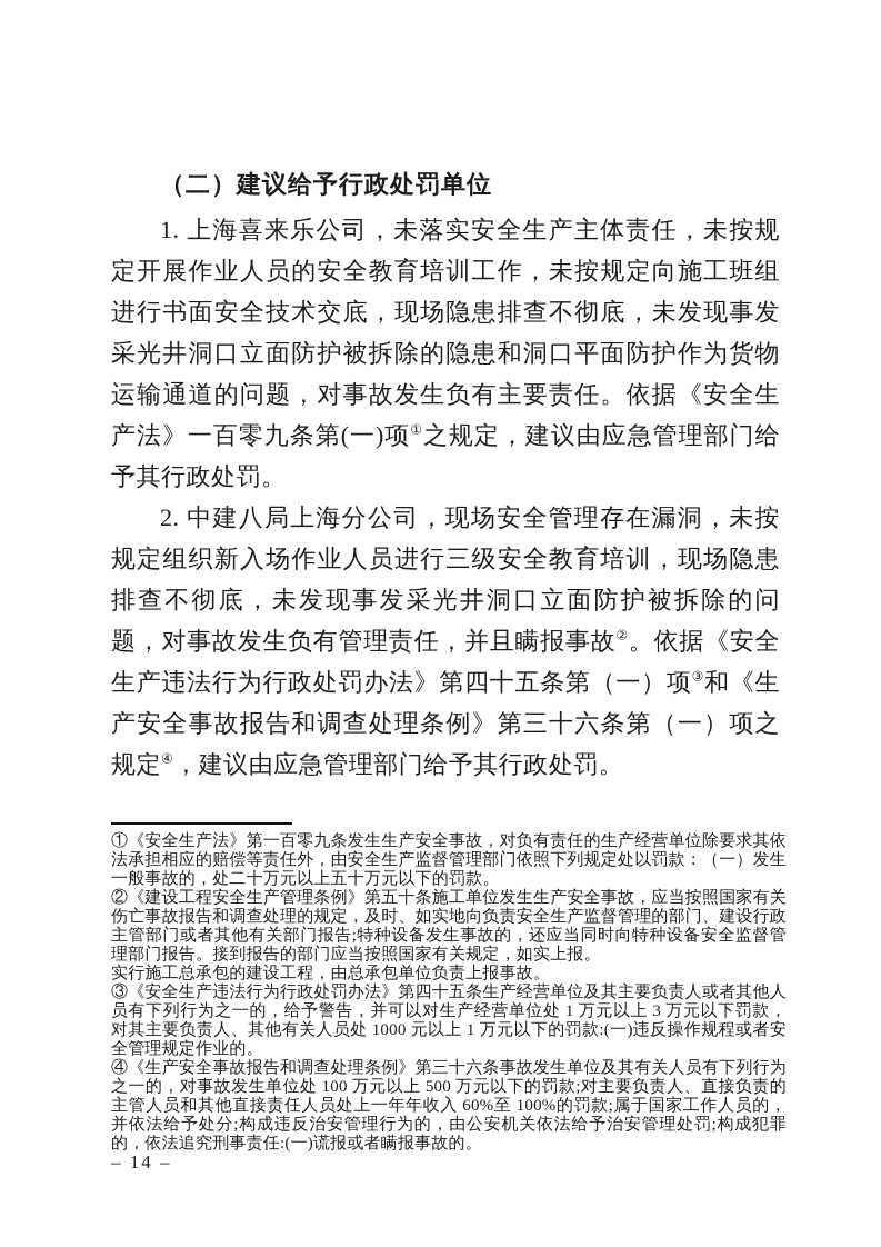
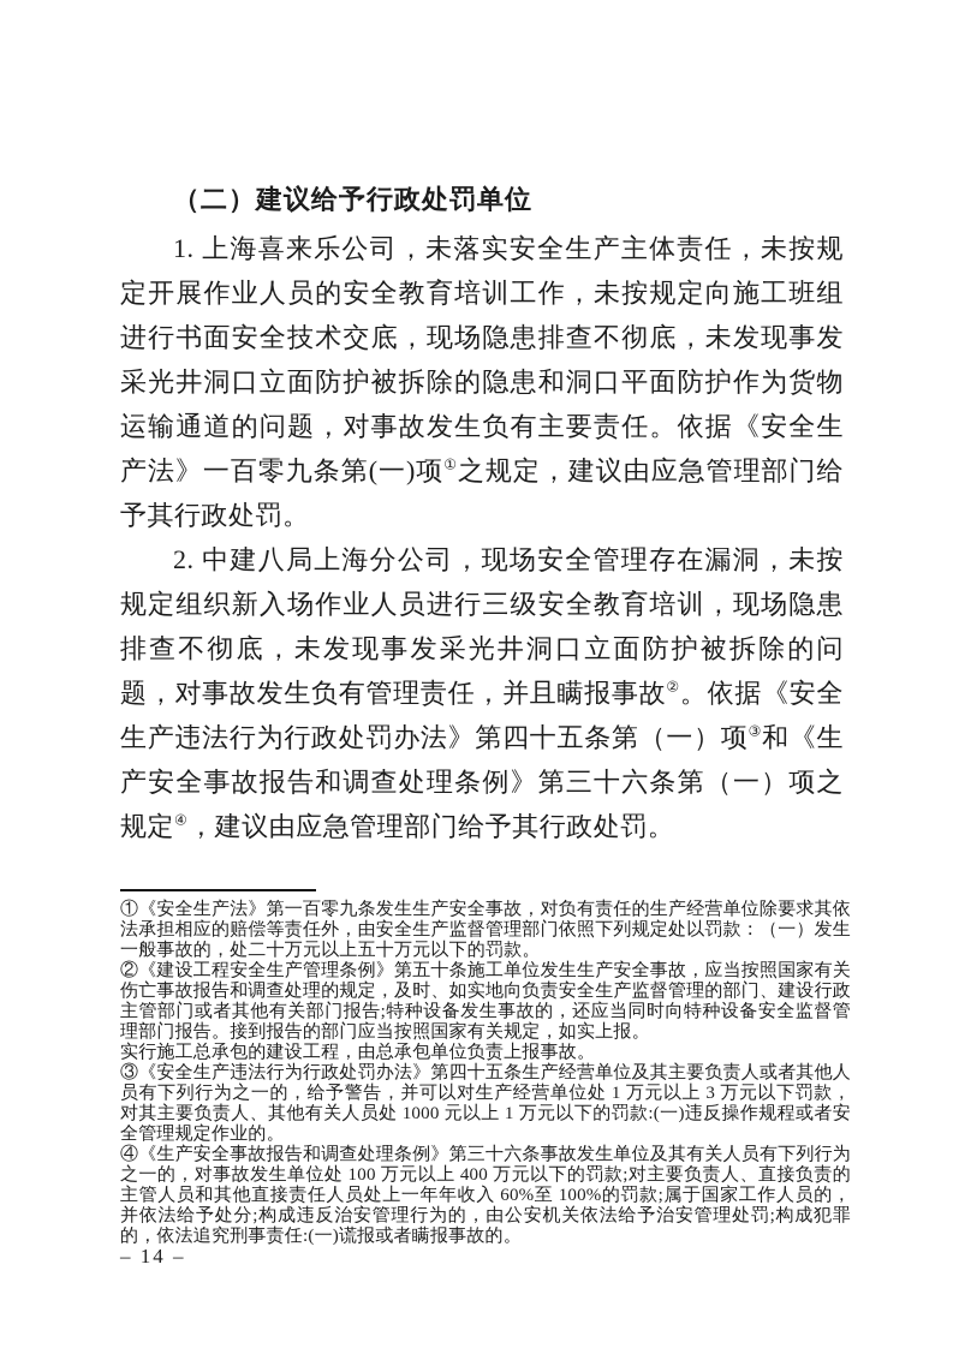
  （二）建议给予行政处罚单位
  1. 上海喜来乐公司，未落实安全生产主体责任，未按规定开展作业人员的安全教育培训工作，未按规定向施工班组进行书面安全技术交底，现场隐患排查不彻底，未发现事发采光井洞口立面防护被拆除的隐患和洞口平面防护作为货物运输通道的问题，对事故发生负有主要责任。依据《安全生产法》一百零九条第(一)项①之规定，建议由应急管理部门给予其行政处罚。
  2. 中建八局上海分公司，现场安全管理存在漏洞，未按规定组织新入场作业人员进行三级安全教育培训，现场隐患排查不彻底，未发现事发采光井洞口立面防护被拆除的问题，对事故发生负有管理责任，并且瞒报事故②。依据《安全生产违法行为行政处罚办法》第四十五条第（一）项③和《生产安全事故报告和调查处理条例》第三十六条第（一）项之规定④，建议由应急管理部门给予其行政处罚。
  ①《安全生产法》第一百零九条发生生产安全事故，对负有责任的生产经营单位除要求其依法承担相应的赔偿等责任外，由安全生产监督管理部门依照下列规定处以罚款：（一）发生一般事故的，处二十万元以上五十万元以下的罚款。
  ②《建设工程安全生产管理条例》第五十条施工单位发生生产安全事故，应当按照国家有关伤亡事故报告和调查处理的规定，及时、如实地向负责安全生产监督管理的部门、建设行政主管部门或者其他有关部门报告;特种设备发生事故的，还应当同时向特种设备安全监督管理部门报告。接到报告的部门应当按照国家有关规定，如实上报。
  实行施工总承包的建设工程，由总承包单位负责上报事故。
  ③《安全生产违法行为行政处罚办法》第四十五条生产经营单位及其主要负责人或者其他人员有下列行为之一的，给予警告，并可以对生产经营单位处 1 万元以上 3 万元以下罚款，对其主要负责人、其他有关人员处 1000 元以上 1 万元以下的罚款:(一)违反操作规程或者安全管理规定作业的。
- ④《生产安全事故报告和调查处理条例》第三十六条事故发生单位及其有关人员有下列行为之一的，对事故发生单位处 100 万元以上 500 万元以下的罚款;对主要负责人、直接负责的主管人员和其他直接责任人员处上一年年收入 60%至 100%的罚款;属于国家工作人员的，并依法给予处分;构成违反治安管理行为的，由公安机关依法给予治安管理处罚;构成犯罪的，依法追究刑事责任:(一)谎报或者瞒报事故的。
+ ④《生产安全事故报告和调查处理条例》第三十六条事故发生单位及其有关人员有下列行为之一的，对事故发生单位处 100 万元以上 400 万元以下的罚款;对主要负责人、直接负责的主管人员和其他直接责任人员处上一年年收入 60%至 100%的罚款;属于国家工作人员的，并依法给予处分;构成违反治安管理行为的，由公安机关依法给予治安管理处罚;构成犯罪的，依法追究刑事责任:(一)谎报或者瞒报事故的。
  – 14 –
